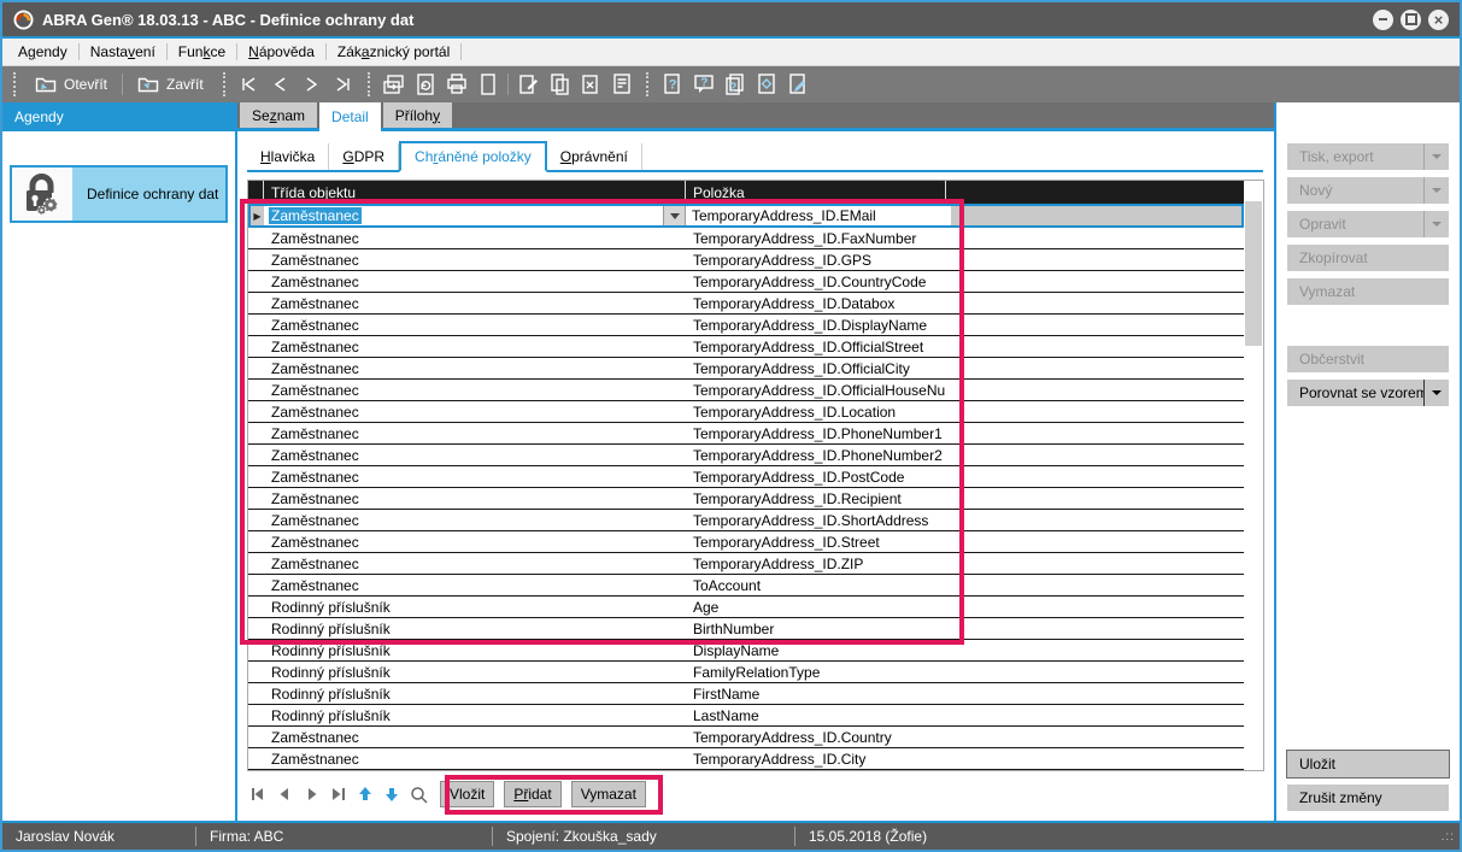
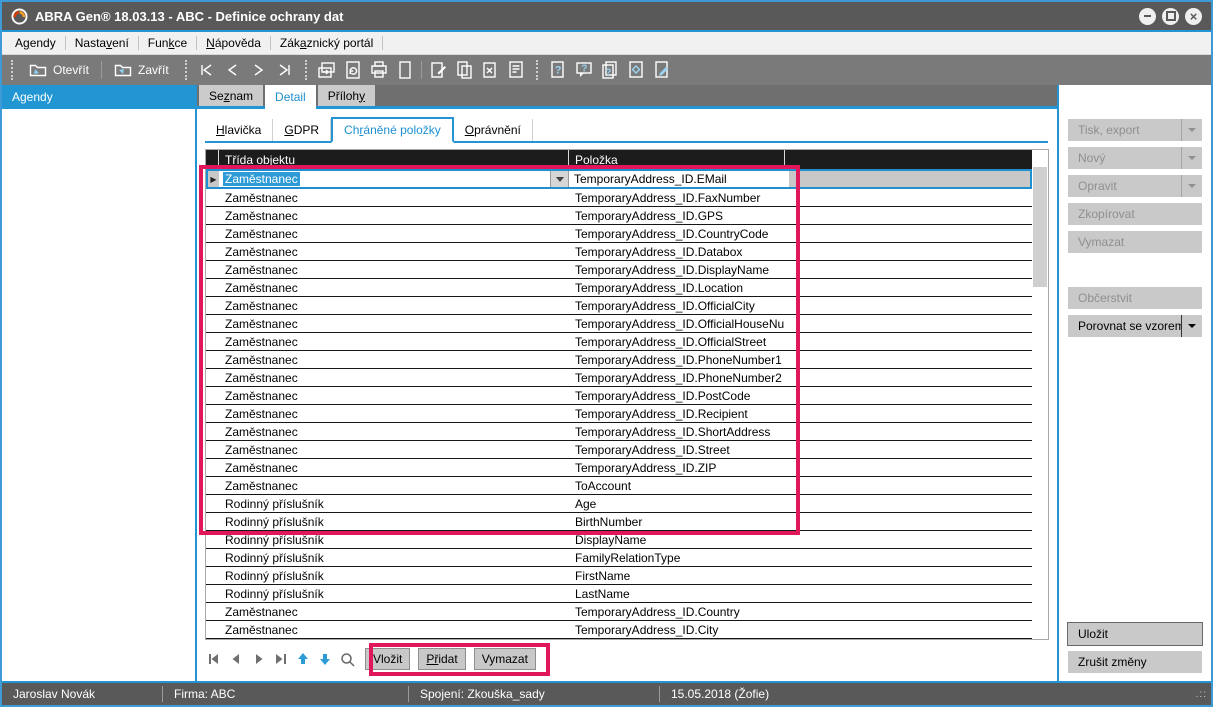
  ABRA Gen® 18.03.13 - ABC - Definice ochrany dat
  ×
  Agendy
  Nastavení
  Funkce
  Nápověda
  Zákaznický portál
  Otevřít
  Zavřít
  ?
  ?
  ?
  Agendy
- Definice ochrany dat
  Se
  z
  nam
  Detail
  Příloh
  y
  Hlavička
  GDPR
  Chráněné položky
  Oprávnění
  Třída objektu
  Položka
  ▶
  Zaměstnanec
  TemporaryAddress_ID.EMail
  Zaměstnanec
  TemporaryAddress_ID.FaxNumber
  Zaměstnanec
  TemporaryAddress_ID.GPS
  Zaměstnanec
  TemporaryAddress_ID.CountryCode
  Zaměstnanec
  TemporaryAddress_ID.Databox
  Zaměstnanec
  TemporaryAddress_ID.DisplayName
  Zaměstnanec
- TemporaryAddress_ID.OfficialStreet
+ TemporaryAddress_ID.Location
  Zaměstnanec
  TemporaryAddress_ID.OfficialCity
  Zaměstnanec
  TemporaryAddress_ID.OfficialHouseNu
  Zaměstnanec
- TemporaryAddress_ID.Location
+ TemporaryAddress_ID.OfficialStreet
  Zaměstnanec
  TemporaryAddress_ID.PhoneNumber1
  Zaměstnanec
  TemporaryAddress_ID.PhoneNumber2
  Zaměstnanec
  TemporaryAddress_ID.PostCode
  Zaměstnanec
  TemporaryAddress_ID.Recipient
  Zaměstnanec
  TemporaryAddress_ID.ShortAddress
  Zaměstnanec
  TemporaryAddress_ID.Street
  Zaměstnanec
  TemporaryAddress_ID.ZIP
  Zaměstnanec
  ToAccount
  Rodinný příslušník
  Age
  Rodinný příslušník
  BirthNumber
  Rodinný příslušník
  DisplayName
  Rodinný příslušník
  FamilyRelationType
  Rodinný příslušník
  FirstName
  Rodinný příslušník
  LastName
  Zaměstnanec
  TemporaryAddress_ID.Country
  Zaměstnanec
  TemporaryAddress_ID.City
  Vložit
  Přidat
  Vymazat
  Tisk, export
  Nový
  Opravit
  Zkopírovat
  Vymazat
  Občerstvit
  Porovnat se vzorem
  Uložit
  Zrušit změny
  Jaroslav Novák
  Firma: ABC
  Spojení: Zkouška_sady
  15.05.2018 (Žofie)
  .::
